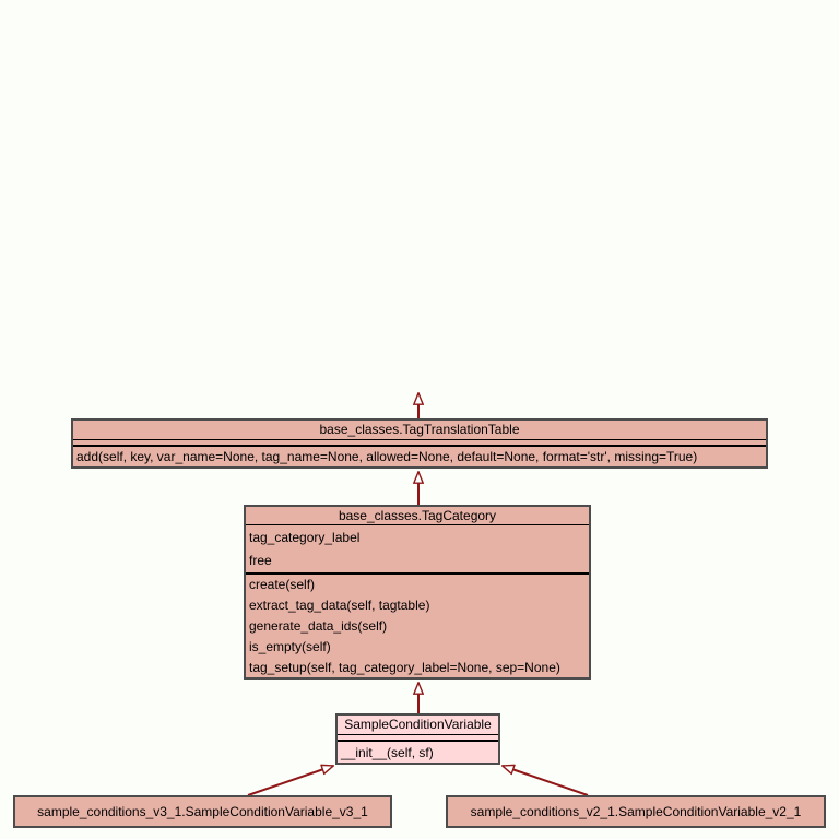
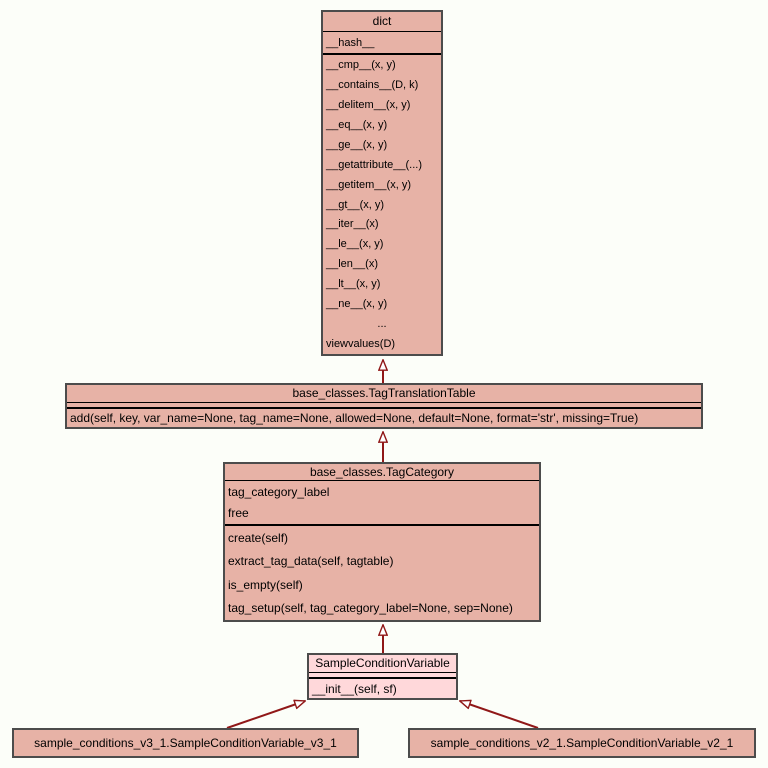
+ dict
+ __hash__
+ __cmp__(x, y)
+ __contains__(D, k)
+ __delitem__(x, y)
+ __eq__(x, y)
+ __ge__(x, y)
+ __getattribute__(...)
+ __getitem__(x, y)
+ __gt__(x, y)
+ __iter__(x)
+ __le__(x, y)
+ __len__(x)
+ __lt__(x, y)
+ __ne__(x, y)
+ ...
+ viewvalues(D)
  base_classes.TagTranslationTable
  add(self, key, var_name=None, tag_name=None, allowed=None, default=None, format='str', missing=True)
  base_classes.TagCategory
  tag_category_label
  free
  create(self)
  extract_tag_data(self, tagtable)
- generate_data_ids(self)
  is_empty(self)
  tag_setup(self, tag_category_label=None, sep=None)
  SampleConditionVariable
  __init__(self, sf)
  sample_conditions_v3_1.SampleConditionVariable_v3_1
  sample_conditions_v2_1.SampleConditionVariable_v2_1
